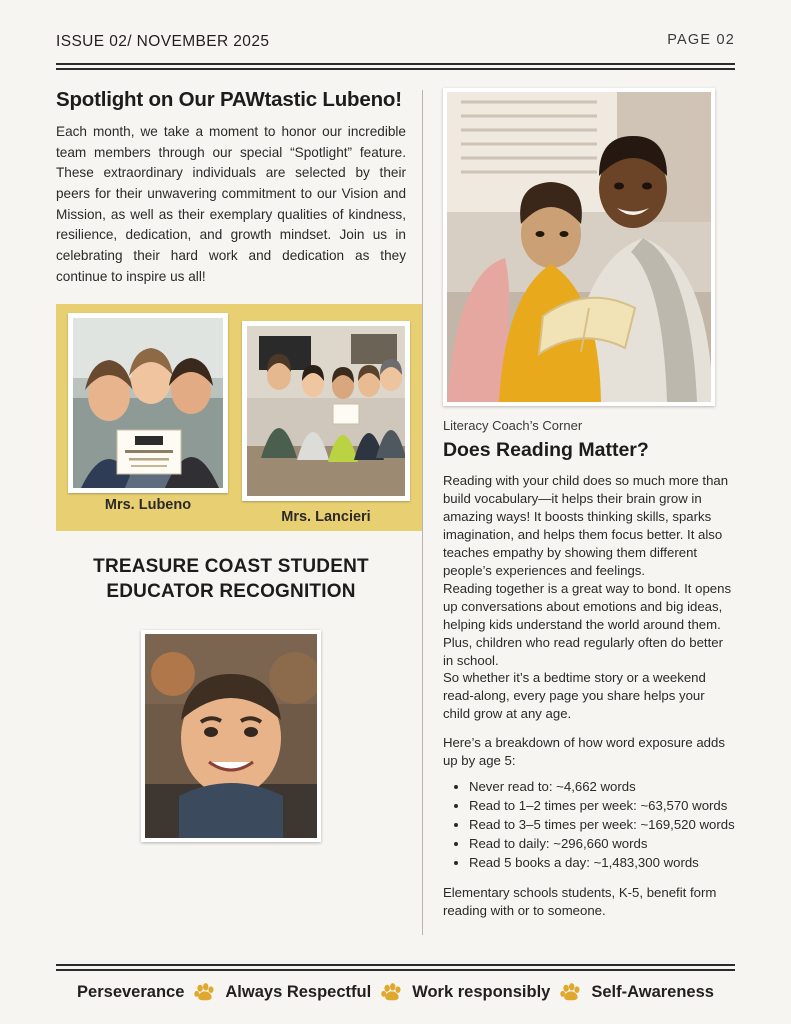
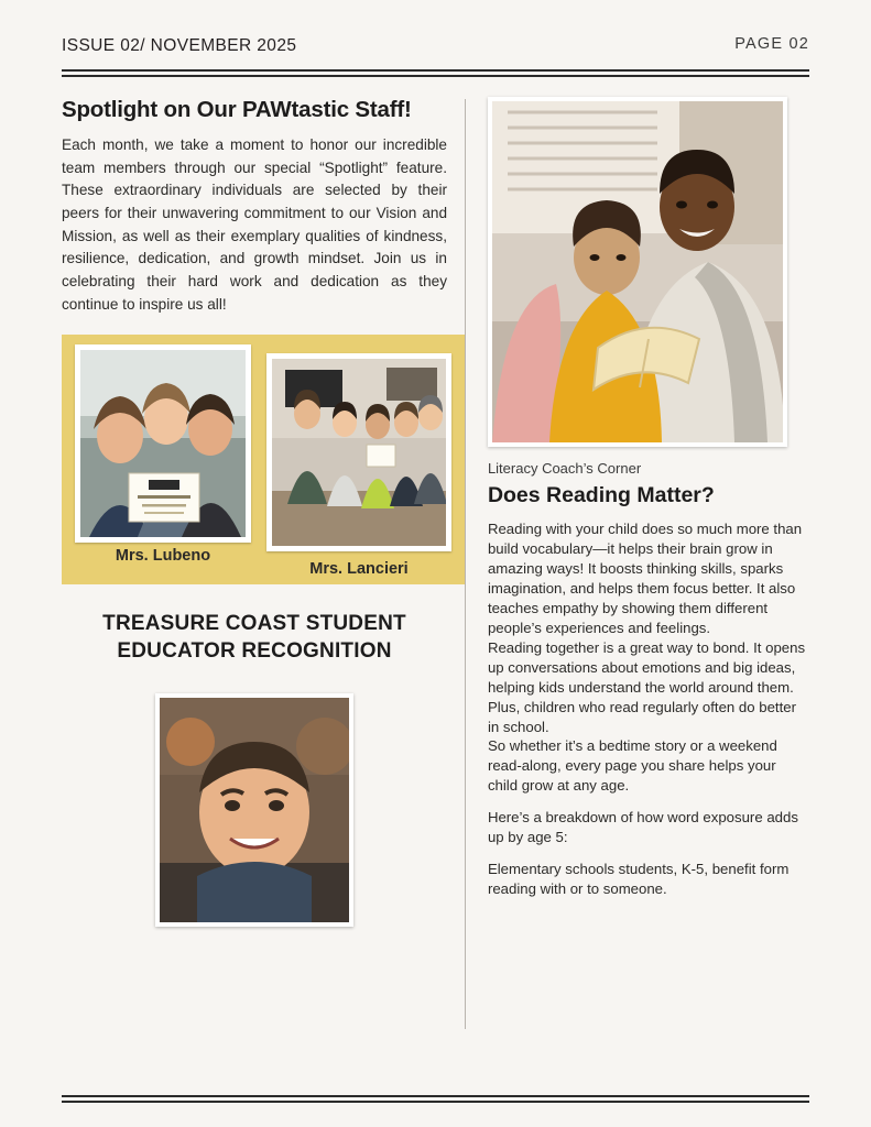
  ISSUE 02/ NOVEMBER 2025
  PAGE 02
- Spotlight on Our PAWtastic Lubeno!
+ Spotlight on Our PAWtastic Staff!
  Each month, we take a moment to honor our incredible team members through our special “Spotlight” feature. These extraordinary individuals are selected by their peers for their unwavering commitment to our Vision and Mission, as well as their exemplary qualities of kindness, resilience, dedication, and growth mindset. Join us in celebrating their hard work and dedication as they continue to inspire us all!
  Mrs. Lubeno
  Mrs. Lancieri
  TREASURE COAST STUDENT EDUCATOR RECOGNITION
  Literacy Coach’s Corner
  Does Reading Matter?
  Reading with your child does so much more than build vocabulary—it helps their brain grow in amazing ways! It boosts thinking skills, sparks imagination, and helps them focus better. It also teaches empathy by showing them different people’s experiences and feelings.
  Reading together is a great way to bond. It opens up conversations about emotions and big ideas, helping kids understand the world around them. Plus, children who read regularly often do better in school.
  So whether it’s a bedtime story or a weekend read-along, every page you share helps your child grow at any age.
  Here’s a breakdown of how word exposure adds up by age 5:
- Never read to: ~4,662 words
- Read to 1–2 times per week: ~63,570 words
- Read to 3–5 times per week: ~169,520 words
- Read to daily: ~296,660 words
- Read 5 books a day: ~1,483,300 words
  Elementary schools students, K-5, benefit form reading with or to someone.
- Perseverance
- Always Respectful
- Work responsibly
- Self-Awareness
